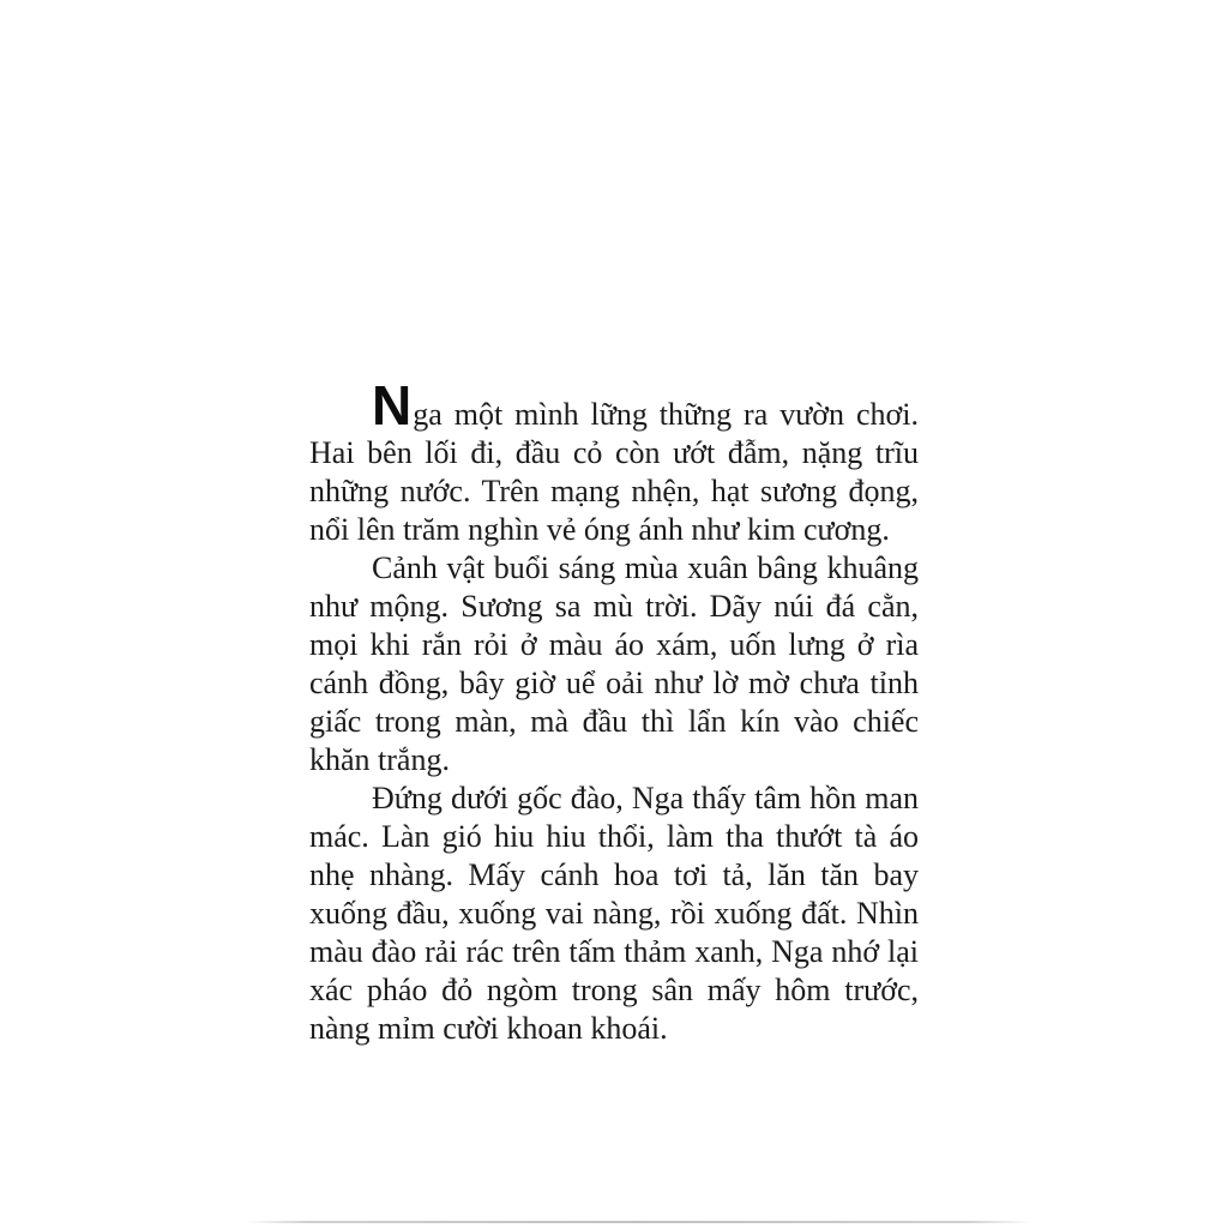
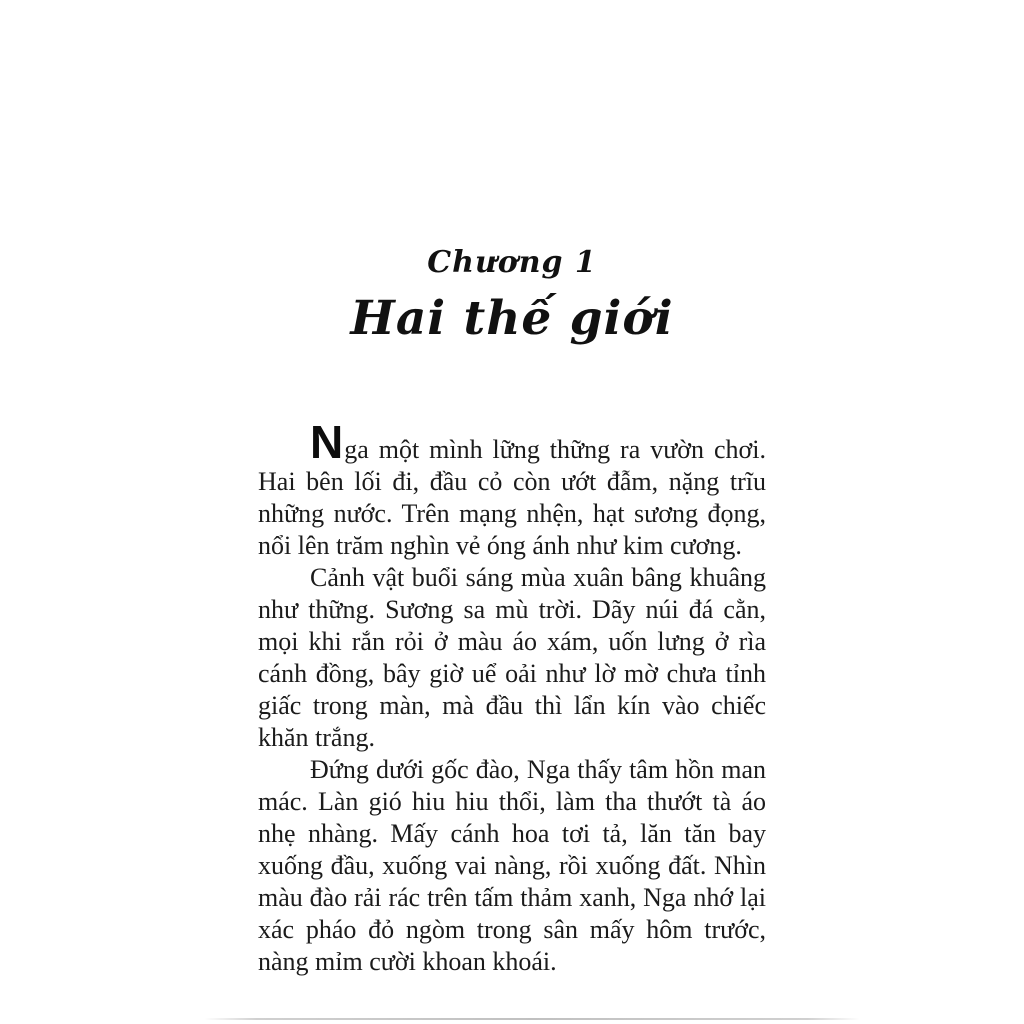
+ Chương 1
+ Hai thế giới
  Nga một mình lững thững ra vườn chơi. Hai bên lối đi, đầu cỏ còn ướt đẫm, nặng trĩu những nước. Trên mạng nhện, hạt sương đọng, nổi lên trăm nghìn vẻ óng ánh như kim cương.
- Cảnh vật buổi sáng mùa xuân bâng khuâng như mộng. Sương sa mù trời. Dãy núi đá cằn, mọi khi rắn rỏi ở màu áo xám, uốn lưng ở rìa cánh đồng, bây giờ uể oải như lờ mờ chưa tỉnh giấc trong màn, mà đầu thì lẩn kín vào chiếc khăn trắng.
+ Cảnh vật buổi sáng mùa xuân bâng khuâng như thững. Sương sa mù trời. Dãy núi đá cằn, mọi khi rắn rỏi ở màu áo xám, uốn lưng ở rìa cánh đồng, bây giờ uể oải như lờ mờ chưa tỉnh giấc trong màn, mà đầu thì lẩn kín vào chiếc khăn trắng.
  Đứng dưới gốc đào, Nga thấy tâm hồn man mác. Làn gió hiu hiu thổi, làm tha thướt tà áo nhẹ nhàng. Mấy cánh hoa tơi tả, lăn tăn bay xuống đầu, xuống vai nàng, rồi xuống đất. Nhìn màu đào rải rác trên tấm thảm xanh, Nga nhớ lại xác pháo đỏ ngòm trong sân mấy hôm trước, nàng mỉm cười khoan khoái.
